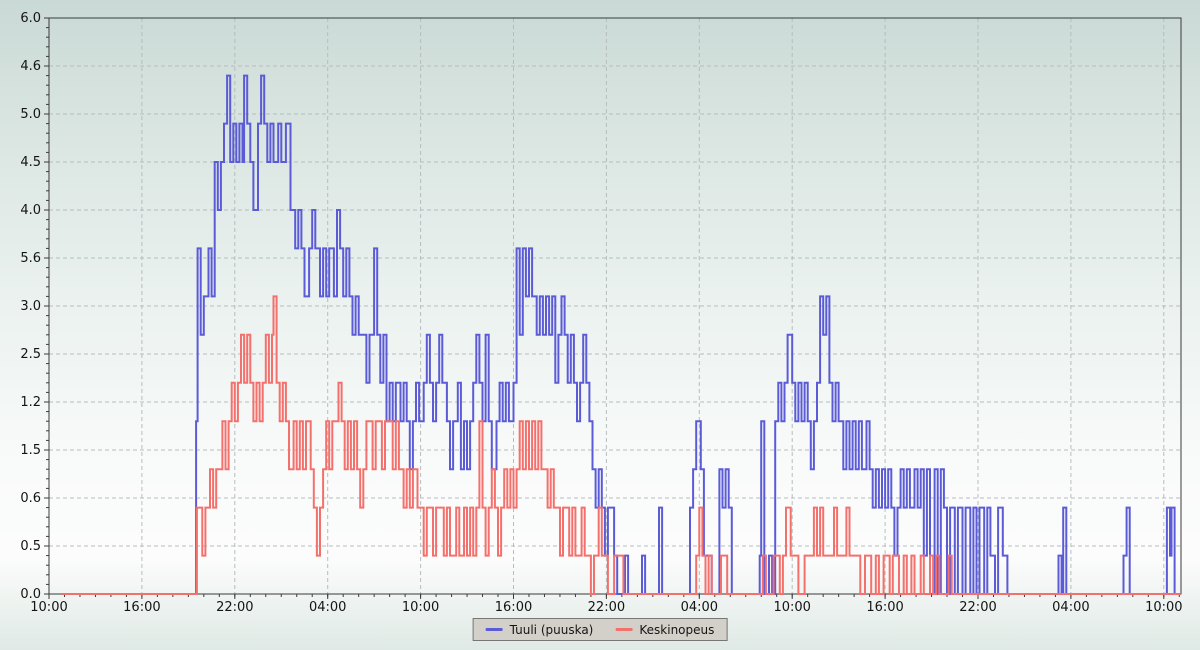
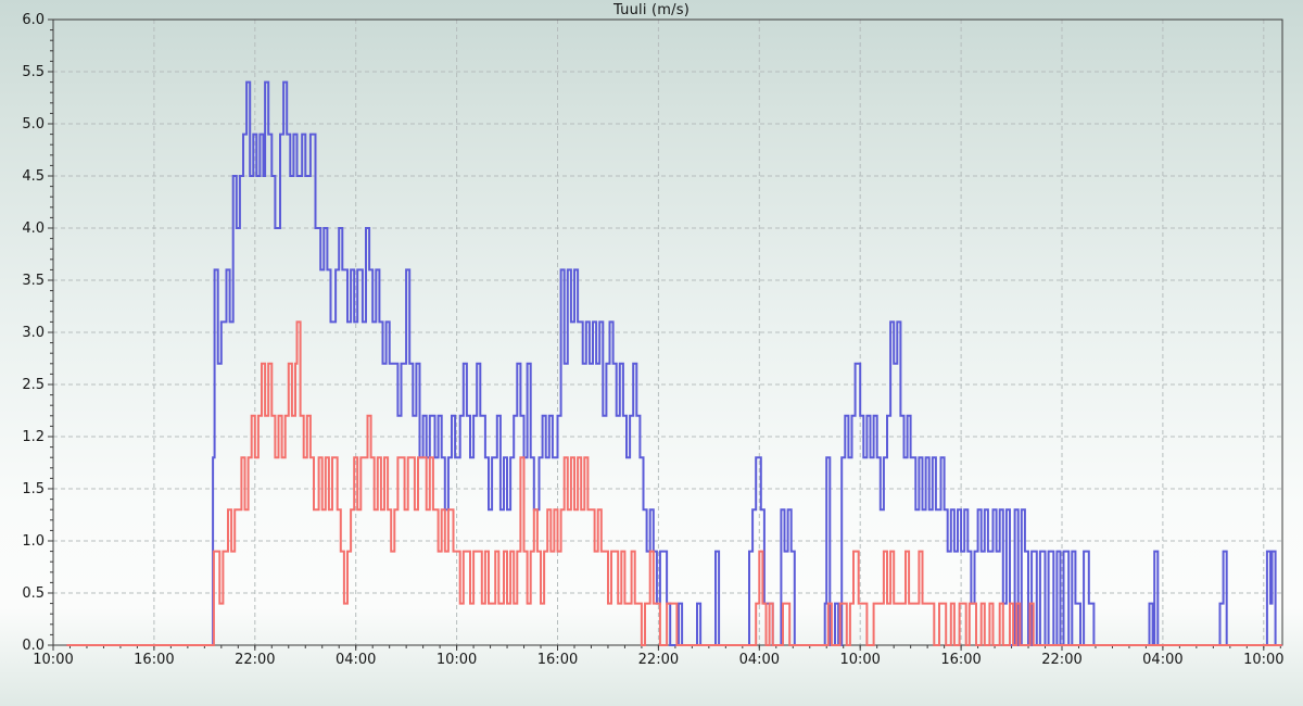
+ Tuuli (m/s)
  0.0
  0.5
- 0.6
+ 1.0
  1.5
  1.2
  2.5
  3.0
- 5.6
+ 3.5
  4.0
  4.5
  5.0
- 4.6
+ 5.5
  6.0
  10:00
  16:00
  22:00
  04:00
  10:00
  16:00
  22:00
  04:00
  10:00
  16:00
  22:00
  04:00
  10:00
- Tuuli (puuska)
- Keskinopeus
